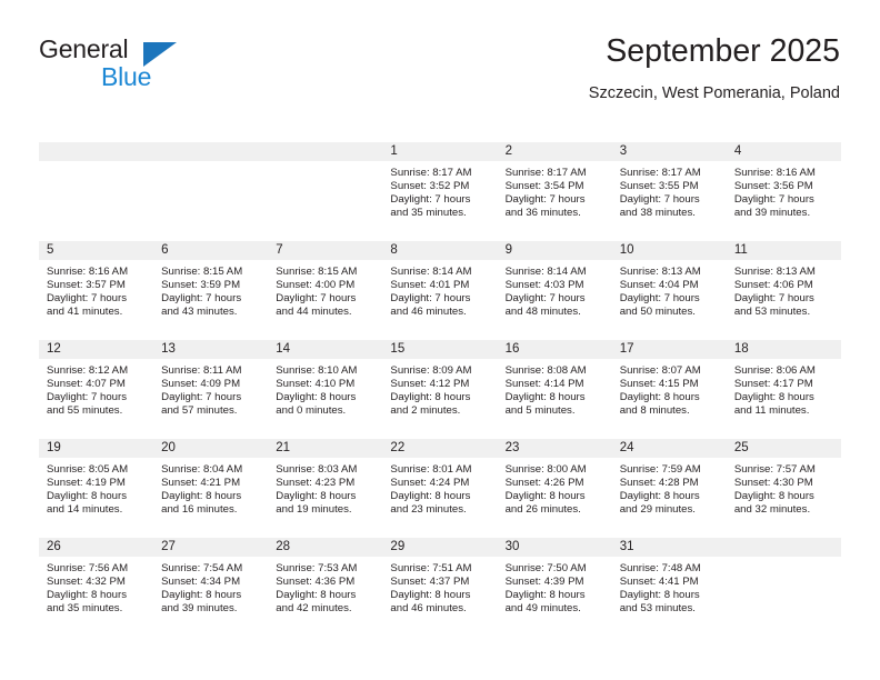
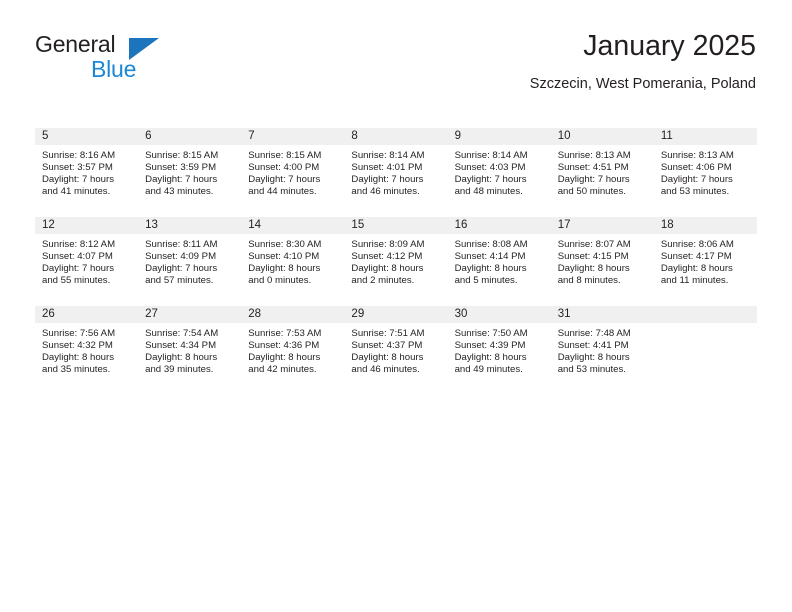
  General
  Blue
- September 2025
+ January 2025
  Szczecin, West Pomerania, Poland
- 			1Sunrise: 8:17 AMSunset: 3:52 PMDaylight: 7 hoursand 35 minutes.	2Sunrise: 8:17 AMSunset: 3:54 PMDaylight: 7 hoursand 36 minutes.	3Sunrise: 8:17 AMSunset: 3:55 PMDaylight: 7 hoursand 38 minutes.	4Sunrise: 8:16 AMSunset: 3:56 PMDaylight: 7 hoursand 39 minutes.
- 5Sunrise: 8:16 AMSunset: 3:57 PMDaylight: 7 hoursand 41 minutes.	6Sunrise: 8:15 AMSunset: 3:59 PMDaylight: 7 hoursand 43 minutes.	7Sunrise: 8:15 AMSunset: 4:00 PMDaylight: 7 hoursand 44 minutes.	8Sunrise: 8:14 AMSunset: 4:01 PMDaylight: 7 hoursand 46 minutes.	9Sunrise: 8:14 AMSunset: 4:03 PMDaylight: 7 hoursand 48 minutes.	10Sunrise: 8:13 AMSunset: 4:04 PMDaylight: 7 hoursand 50 minutes.	11Sunrise: 8:13 AMSunset: 4:06 PMDaylight: 7 hoursand 53 minutes.
+ 5Sunrise: 8:16 AMSunset: 3:57 PMDaylight: 7 hoursand 41 minutes.	6Sunrise: 8:15 AMSunset: 3:59 PMDaylight: 7 hoursand 43 minutes.	7Sunrise: 8:15 AMSunset: 4:00 PMDaylight: 7 hoursand 44 minutes.	8Sunrise: 8:14 AMSunset: 4:01 PMDaylight: 7 hoursand 46 minutes.	9Sunrise: 8:14 AMSunset: 4:03 PMDaylight: 7 hoursand 48 minutes.	10Sunrise: 8:13 AMSunset: 4:51 PMDaylight: 7 hoursand 50 minutes.	11Sunrise: 8:13 AMSunset: 4:06 PMDaylight: 7 hoursand 53 minutes.
- 12Sunrise: 8:12 AMSunset: 4:07 PMDaylight: 7 hoursand 55 minutes.	13Sunrise: 8:11 AMSunset: 4:09 PMDaylight: 7 hoursand 57 minutes.	14Sunrise: 8:10 AMSunset: 4:10 PMDaylight: 8 hoursand 0 minutes.	15Sunrise: 8:09 AMSunset: 4:12 PMDaylight: 8 hoursand 2 minutes.	16Sunrise: 8:08 AMSunset: 4:14 PMDaylight: 8 hoursand 5 minutes.	17Sunrise: 8:07 AMSunset: 4:15 PMDaylight: 8 hoursand 8 minutes.	18Sunrise: 8:06 AMSunset: 4:17 PMDaylight: 8 hoursand 11 minutes.
+ 12Sunrise: 8:12 AMSunset: 4:07 PMDaylight: 7 hoursand 55 minutes.	13Sunrise: 8:11 AMSunset: 4:09 PMDaylight: 7 hoursand 57 minutes.	14Sunrise: 8:30 AMSunset: 4:10 PMDaylight: 8 hoursand 0 minutes.	15Sunrise: 8:09 AMSunset: 4:12 PMDaylight: 8 hoursand 2 minutes.	16Sunrise: 8:08 AMSunset: 4:14 PMDaylight: 8 hoursand 5 minutes.	17Sunrise: 8:07 AMSunset: 4:15 PMDaylight: 8 hoursand 8 minutes.	18Sunrise: 8:06 AMSunset: 4:17 PMDaylight: 8 hoursand 11 minutes.
- 19Sunrise: 8:05 AMSunset: 4:19 PMDaylight: 8 hoursand 14 minutes.	20Sunrise: 8:04 AMSunset: 4:21 PMDaylight: 8 hoursand 16 minutes.	21Sunrise: 8:03 AMSunset: 4:23 PMDaylight: 8 hoursand 19 minutes.	22Sunrise: 8:01 AMSunset: 4:24 PMDaylight: 8 hoursand 23 minutes.	23Sunrise: 8:00 AMSunset: 4:26 PMDaylight: 8 hoursand 26 minutes.	24Sunrise: 7:59 AMSunset: 4:28 PMDaylight: 8 hoursand 29 minutes.	25Sunrise: 7:57 AMSunset: 4:30 PMDaylight: 8 hoursand 32 minutes.
  26Sunrise: 7:56 AMSunset: 4:32 PMDaylight: 8 hoursand 35 minutes.	27Sunrise: 7:54 AMSunset: 4:34 PMDaylight: 8 hoursand 39 minutes.	28Sunrise: 7:53 AMSunset: 4:36 PMDaylight: 8 hoursand 42 minutes.	29Sunrise: 7:51 AMSunset: 4:37 PMDaylight: 8 hoursand 46 minutes.	30Sunrise: 7:50 AMSunset: 4:39 PMDaylight: 8 hoursand 49 minutes.	31Sunrise: 7:48 AMSunset: 4:41 PMDaylight: 8 hoursand 53 minutes.
